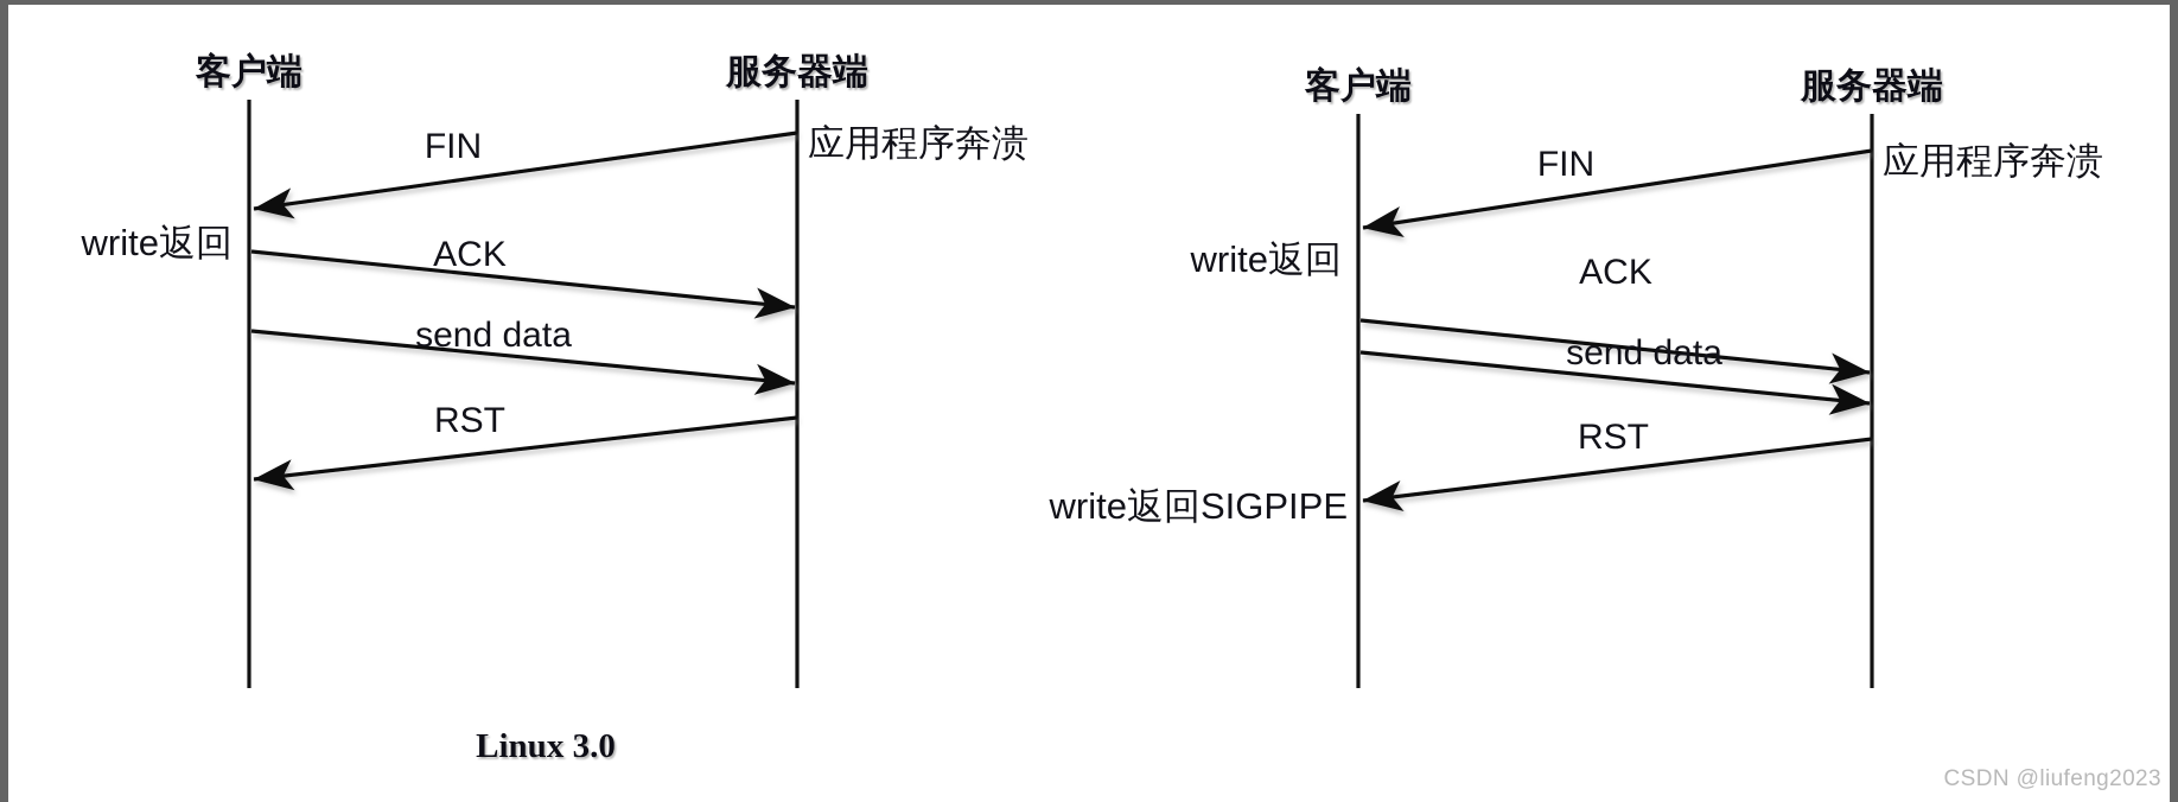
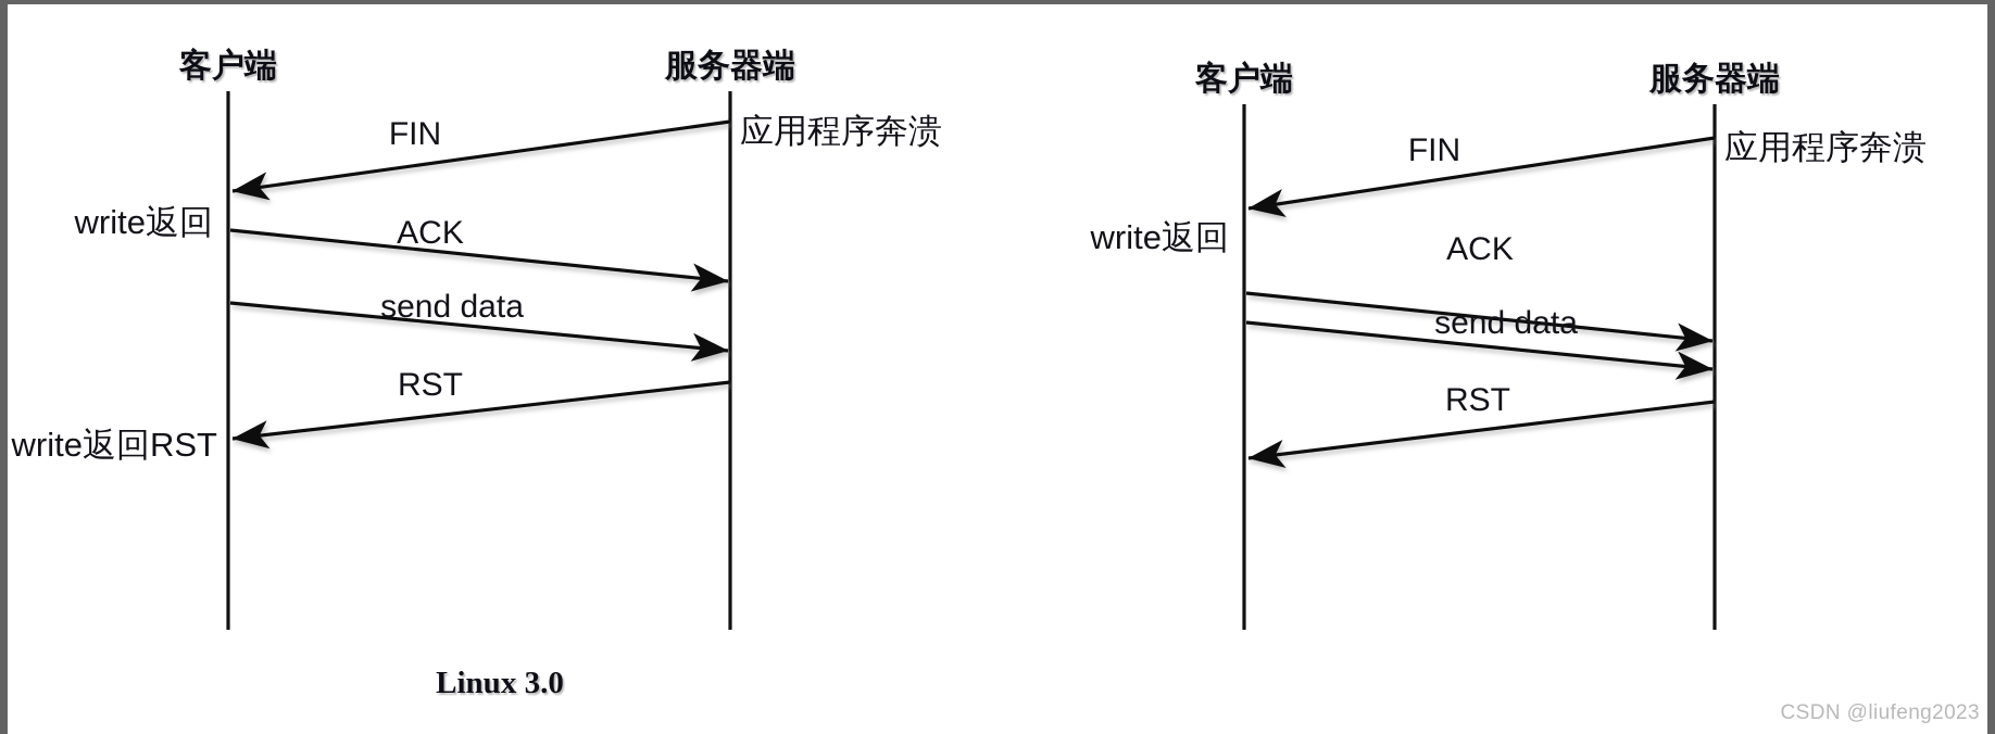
  客户端
  服务器端
  FIN
  ACK
  send data
  RST
  应用程序奔溃
  write返回
+ write返回RST
  Linux 3.0
  客户端
  服务器端
  FIN
  ACK
  send data
  RST
  应用程序奔溃
  write返回
- write返回SIGPIPE
  CSDN @liufeng2023
